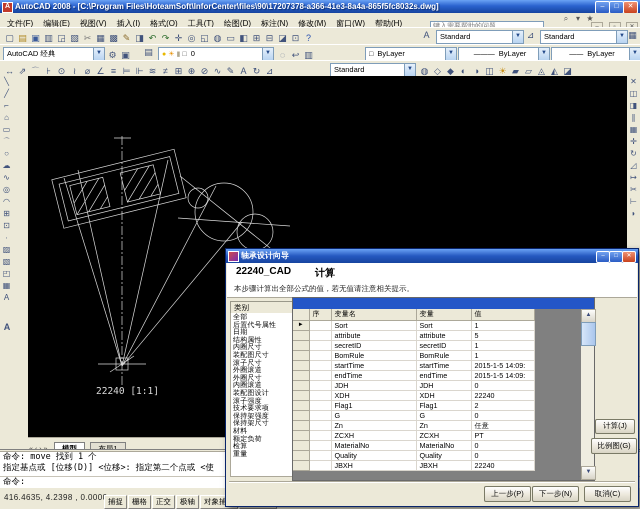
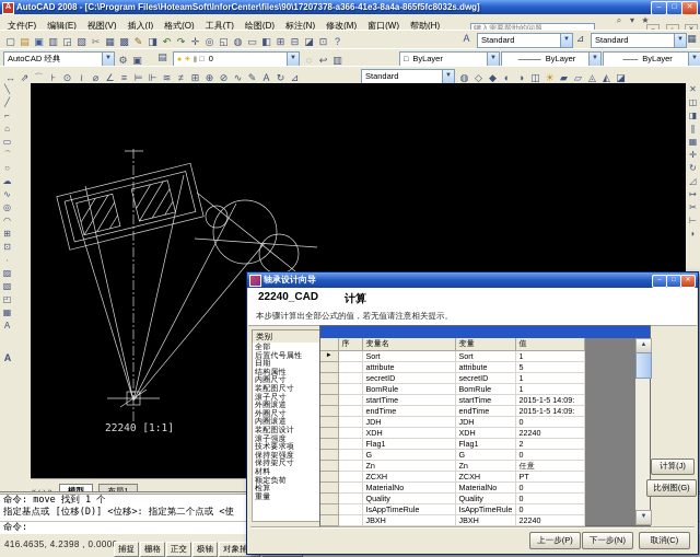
  AutoCAD 2008 - [C:\Program Files\HoteamSoft\InforCenter\files\90\17207378-a366-41e3-8a4a-865f5fc8032s.dwg]
  文件(F) 编辑(E) 视图(V) 插入(I) 格式(O) 工具(T) 绘图(D) 标注(N) 修改(M) 窗口(W) 帮助(H)
  ⌕ ▾ ★
  ▢ ▤ ▣ ▥ ◲ ▧ ✂ ▦ ▩ ✎ ◨ ↶ ↷ ✛ ◎ ◱ ◍ ▭ ◧ ⊞ ⊟ ◪ ⊡ ?
  A
  Standard
  ⊿
  Standard
  ▦
  AutoCAD 经典
  ⚙ ▣
  ▤
  ◌ ↩ ▥
  ByLayer
  ByLayer
  ByLayer
  ↔ ⇗ ⌒ ⊦ ⊙ ≀ ⌀ ∠ ≡ ⊨ ⊩ ≋ ≠ ⊞ ⊕ ⊘ ∿ ✎ A ↻ ⊿
  Standard
  ◍ ◇ ◆ ◐ ◑ ◫ ☀ ▰ ▱ ◬ ◭ ◪
  ╲
  ╱
  ⌐
  ⌂
  ▭
  ⌒
  ○
  ☁
  ∿
  ◎
  ◠
  ⊞
  ⊡
  ∙
  ▨
  ▧
  ◰
  ▦
  A
  A
  ✕
  ◫
  ◨
  ∥
  ▦
  ✛
  ↻
  ◿
  ↦
  ✂
  ⊢
  ◗
  22240 [1:1]
  命令: move 找到 1 个
  指定基点或 [位移(D)] <位移>: 指定第二个点或 <使
  命令:
  416.4635, 4.2398 , 0.000
  轴承设计向导
  22240_CAD
  计算
  本步骤计算出全部公式的值，若无值请注意相关提示。
  类别
  全部
  后置代号属性
  日期
  结构属性
  内圈尺寸
  装配图尺寸
  滚子尺寸
  外圈滚道
  外圈尺寸
  内圈滚道
  装配图设计
  滚子强度
  技术要求项
  保持架强度
  保持架尺寸
  材料
  额定负荷
  检算
  重量
  	序	变量名	变量	值
  		Sort	Sort	1
  		attribute	attribute	5
  		secretID	secretID	1
  		BomRule	BomRule	1
  		startTime	startTime	2015-1-5 14:09:
  		endTime	endTime	2015-1-5 14:09:
  		JDH	JDH	0
  		XDH	XDH	22240
  		Flag1	Flag1	2
  		G	G	0
  		Zn	Zn	任意
  		ZCXH	ZCXH	PT
  		MaterialNo	MaterialNo	0
  		Quality	Quality	0
+ 		IsAppTimeRule	IsAppTimeRule	0
  		JBXH	JBXH	22240
  计算(J)
  比例图(G)
  上一步(P)
  下一步(N)
  取消(C)
